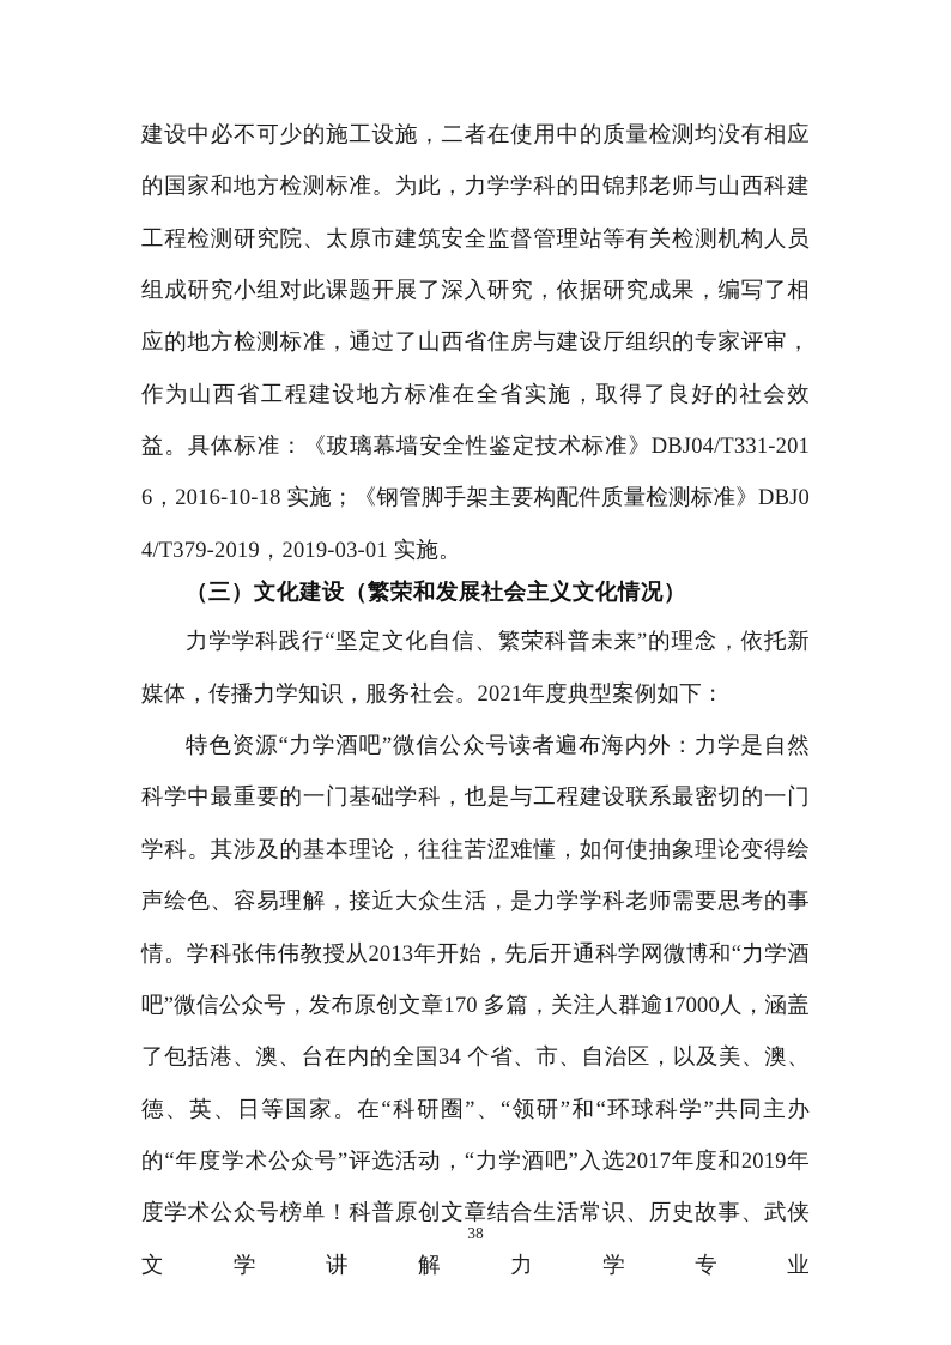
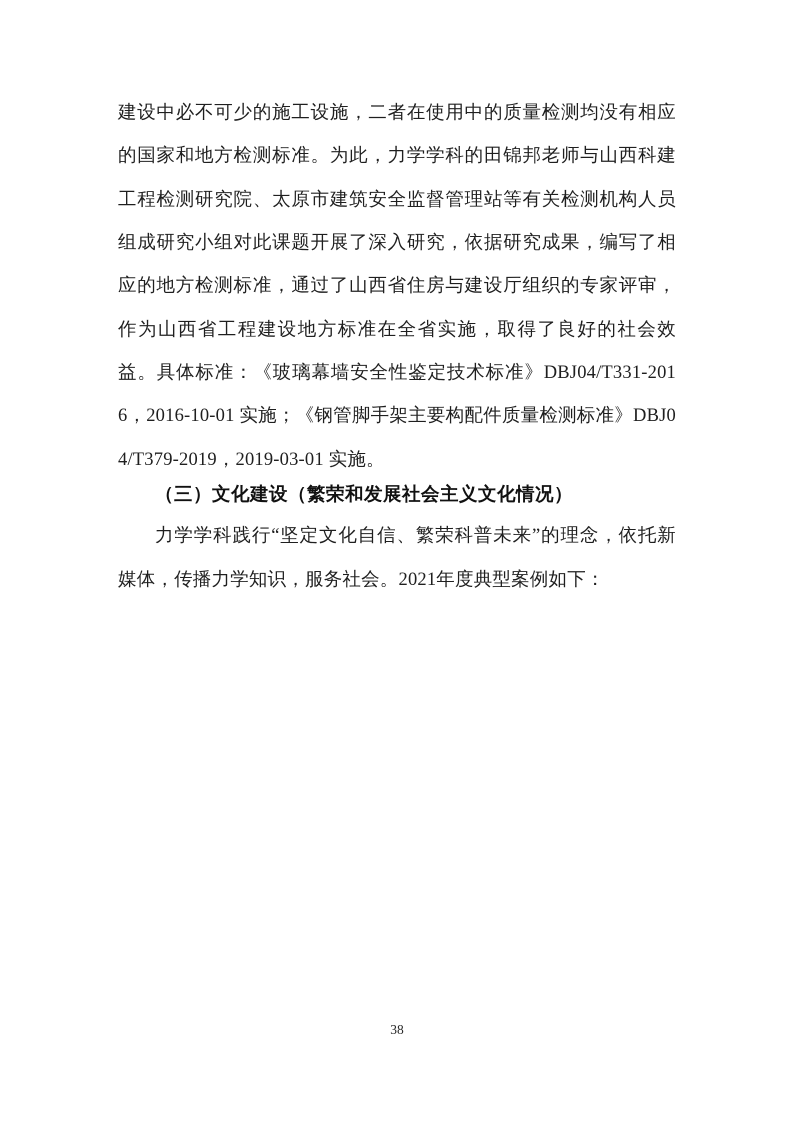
- 建设中必不可少的施工设施，二者在使用中的质量检测均没有相应的国家和地方检测标准。为此，力学学科的田锦邦老师与山西科建工程检测研究院、太原市建筑安全监督管理站等有关检测机构人员组成研究小组对此课题开展了深入研究，依据研究成果，编写了相应的地方检测标准，通过了山西省住房与建设厅组织的专家评审，作为山西省工程建设地方标准在全省实施，取得了良好的社会效益。具体标准：《玻璃幕墙安全性鉴定技术标准》DBJ04/T331-2016，2016-10-18 实施；《钢管脚手架主要构配件质量检测标准》DBJ04/T379-2019，2019-03-01 实施。
+ 建设中必不可少的施工设施，二者在使用中的质量检测均没有相应的国家和地方检测标准。为此，力学学科的田锦邦老师与山西科建工程检测研究院、太原市建筑安全监督管理站等有关检测机构人员组成研究小组对此课题开展了深入研究，依据研究成果，编写了相应的地方检测标准，通过了山西省住房与建设厅组织的专家评审，作为山西省工程建设地方标准在全省实施，取得了良好的社会效益。具体标准：《玻璃幕墙安全性鉴定技术标准》DBJ04/T331-2016，2016-10-01 实施；《钢管脚手架主要构配件质量检测标准》DBJ04/T379-2019，2019-03-01 实施。
  （三）文化建设（繁荣和发展社会主义文化情况）
  力学学科践行“坚定文化自信、繁荣科普未来”的理念，依托新媒体，传播力学知识，服务社会。2021年度典型案例如下：
- 特色资源“力学酒吧”微信公众号读者遍布海内外：力学是自然科学中最重要的一门基础学科，也是与工程建设联系最密切的一门学科。其涉及的基本理论，往往苦涩难懂，如何使抽象理论变得绘声绘色、容易理解，接近大众生活，是力学学科老师需要思考的事情。学科张伟伟教授从2013年开始，先后开通科学网微博和“力学酒吧”微信公众号，发布原创文章170 多篇，关注人群逾17000人，涵盖了包括港、澳、台在内的全国34 个省、市、自治区，以及美、澳、德、英、日等国家。在“科研圈”、“领研”和“环球科学”共同主办的“年度学术公众号”评选活动，“力学酒吧”入选2017年度和2019年度学术公众号榜单！科普原创文章结合生活常识、历史故事、武侠文学讲解力学专业
  38
